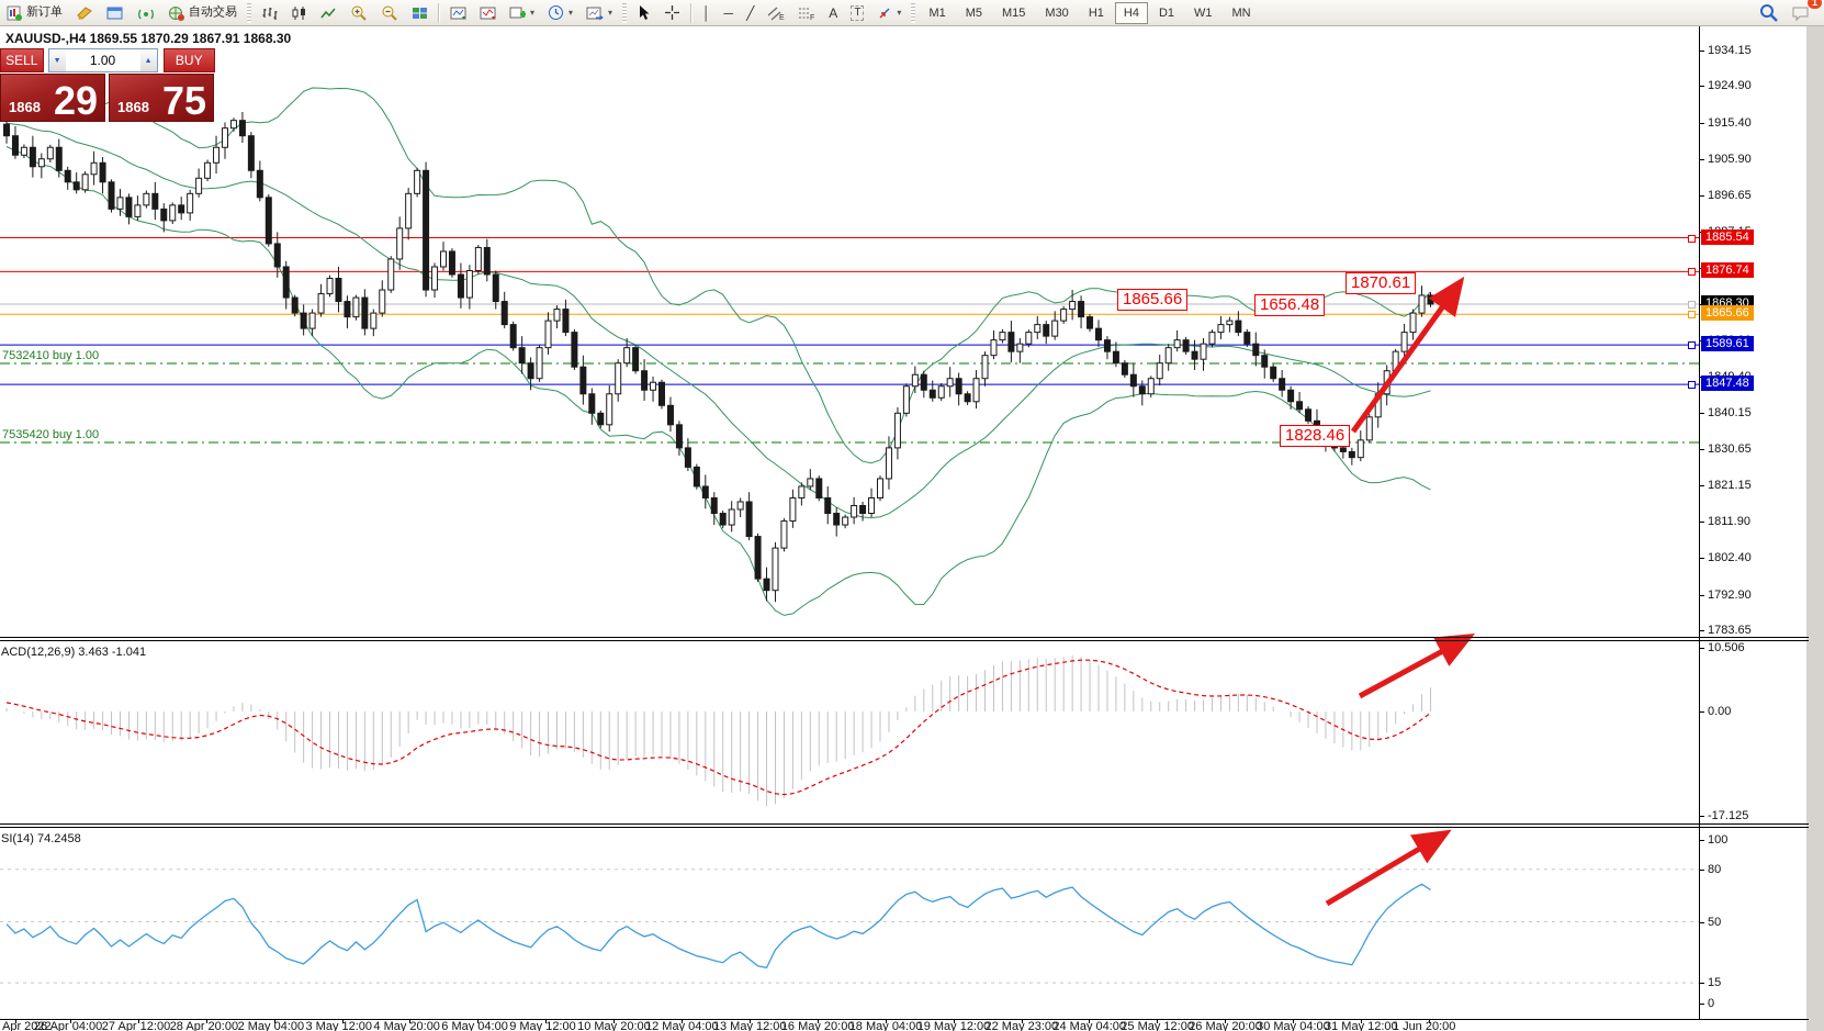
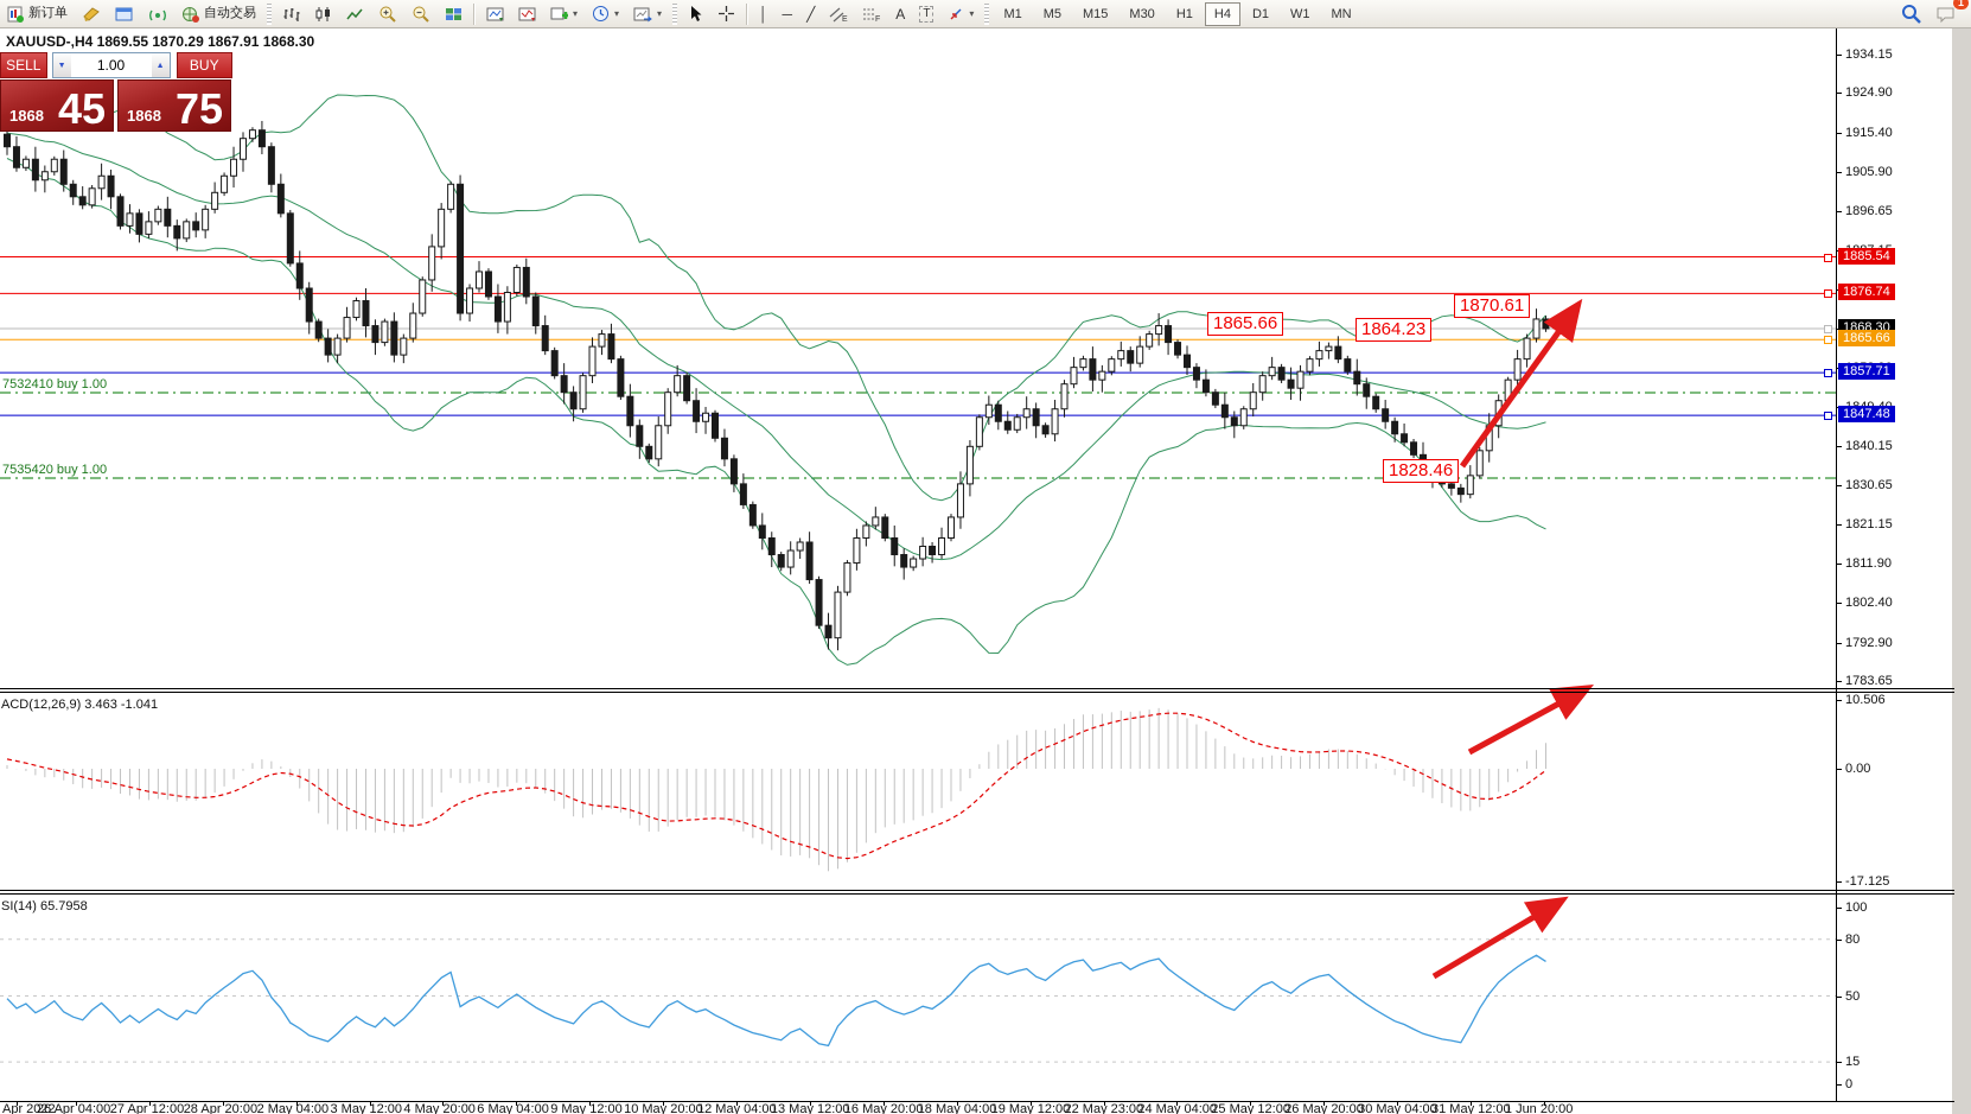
  新订单
  自动交易
  ▾
  ▾
  ▾
  │
  ─
  ╱
  A
  T
  ▾
  M1 M5 M15 M30 H1 H4 D1 W1 MN
  1
  XAUUSD-,H4 1869.55 1870.29 1867.91 1868.30
  SELL
  1.00
  BUY
  1868
- 29
+ 45
  1868
  75
  ACD(12,26,9) 3.463 -1.041
- SI(14) 74.2458
+ SI(14) 65.7958
  1934.15
  1924.90
  1915.40
  1905.90
  1896.65
  1840.15
  1830.65
  1821.15
  1811.90
  1802.40
  1792.90
  1783.65
  1885.54
  1876.74
  1868.30
  1865.66
- 1589.61
+ 1857.71
  1847.48
  10.506
  0.00
  -17.125
  100
  80
  50
  15
  0
  Apr 2022
  26 Apr 04:00
  27 Apr 12:00
  28 Apr 20:00
  2 May 04:00
  3 May 12:00
  4 May 20:00
  6 May 04:00
  9 May 12:00
  10 May 20:00
  12 May 04:00
  13 May 12:00
  16 May 20:00
  18 May 04:00
  19 May 12:00
  22 May 23:00
  24 May 04:00
  25 May 12:00
  26 May 20:00
  30 May 04:00
  31 May 12:00
  1 Jun 20:00
  1865.66
- 1656.48
+ 1864.23
  1870.61
  1828.46
  7532410 buy 1.00
  7535420 buy 1.00
